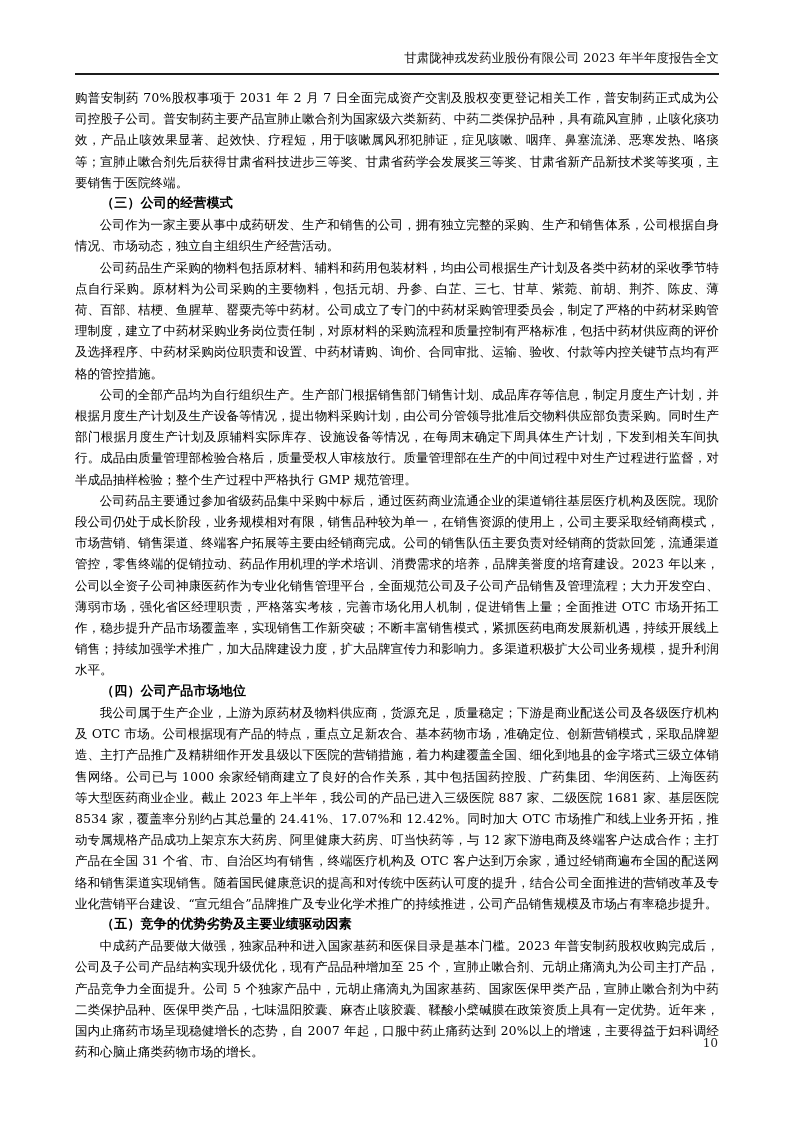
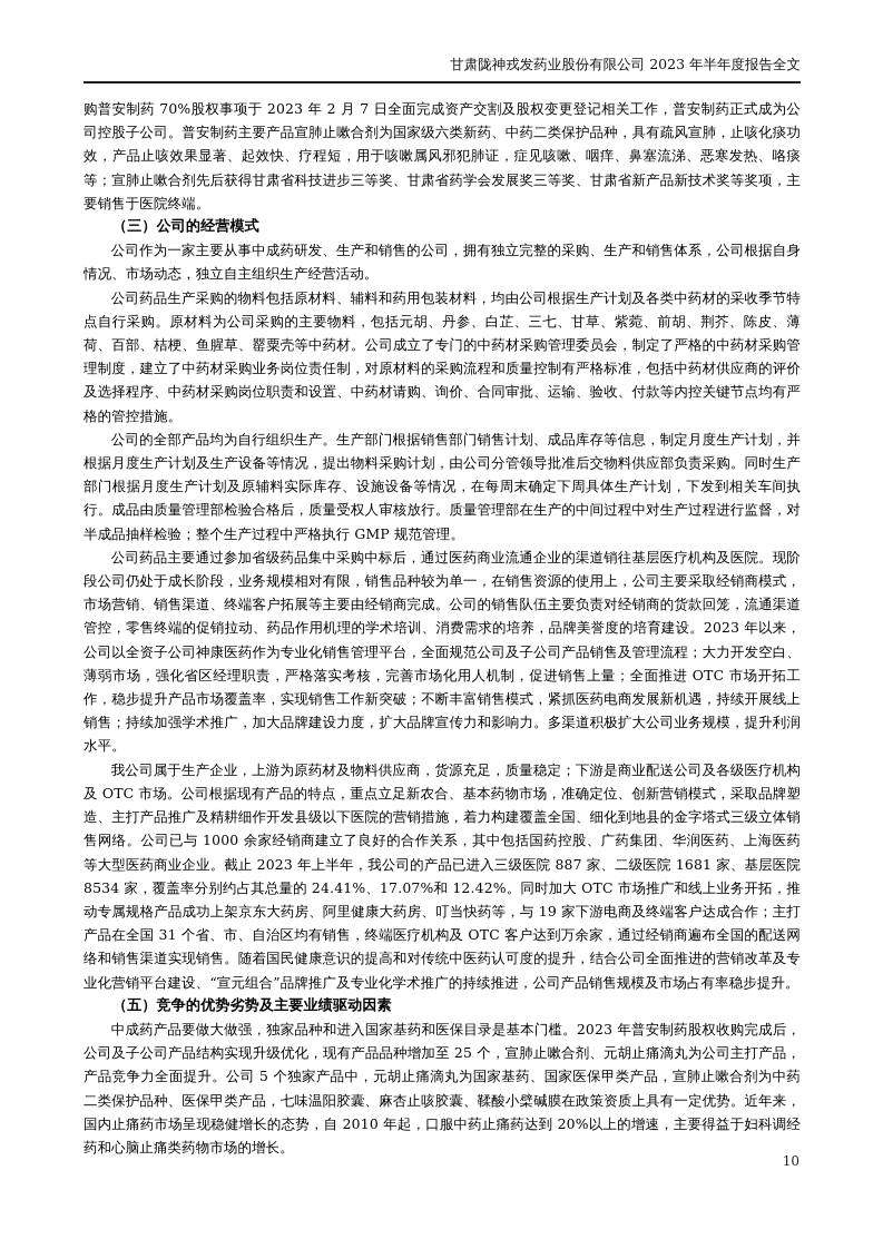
  甘肃陇神戎发药业股份有限公司 2023 年半年度报告全文
- 购普安制药 70%股权事项于 2031 年 2 月 7 日全面完成资产交割及股权变更登记相关工作，普安制药正式成为公司控股子公司。普安制药主要产品宣肺止嗽合剂为国家级六类新药、中药二类保护品种，具有疏风宣肺，止咳化痰功效，产品止咳效果显著、起效快、疗程短，用于咳嗽属风邪犯肺证，症见咳嗽、咽痒、鼻塞流涕、恶寒发热、咯痰等；宣肺止嗽合剂先后获得甘肃省科技进步三等奖、甘肃省药学会发展奖三等奖、甘肃省新产品新技术奖等奖项，主要销售于医院终端。
+ 购普安制药 70%股权事项于 2023 年 2 月 7 日全面完成资产交割及股权变更登记相关工作，普安制药正式成为公司控股子公司。普安制药主要产品宣肺止嗽合剂为国家级六类新药、中药二类保护品种，具有疏风宣肺，止咳化痰功效，产品止咳效果显著、起效快、疗程短，用于咳嗽属风邪犯肺证，症见咳嗽、咽痒、鼻塞流涕、恶寒发热、咯痰等；宣肺止嗽合剂先后获得甘肃省科技进步三等奖、甘肃省药学会发展奖三等奖、甘肃省新产品新技术奖等奖项，主要销售于医院终端。
  （三）公司的经营模式
  公司作为一家主要从事中成药研发、生产和销售的公司，拥有独立完整的采购、生产和销售体系，公司根据自身情况、市场动态，独立自主组织生产经营活动。
  公司药品生产采购的物料包括原材料、辅料和药用包装材料，均由公司根据生产计划及各类中药材的采收季节特点自行采购。原材料为公司采购的主要物料，包括元胡、丹参、白芷、三七、甘草、紫菀、前胡、荆芥、陈皮、薄荷、百部、桔梗、鱼腥草、罂粟壳等中药材。公司成立了专门的中药材采购管理委员会，制定了严格的中药材采购管理制度，建立了中药材采购业务岗位责任制，对原材料的采购流程和质量控制有严格标准，包括中药材供应商的评价及选择程序、中药材采购岗位职责和设置、中药材请购、询价、合同审批、运输、验收、付款等内控关键节点均有严格的管控措施。
  公司的全部产品均为自行组织生产。生产部门根据销售部门销售计划、成品库存等信息，制定月度生产计划，并根据月度生产计划及生产设备等情况，提出物料采购计划，由公司分管领导批准后交物料供应部负责采购。同时生产部门根据月度生产计划及原辅料实际库存、设施设备等情况，在每周末确定下周具体生产计划，下发到相关车间执行。成品由质量管理部检验合格后，质量受权人审核放行。质量管理部在生产的中间过程中对生产过程进行监督，对半成品抽样检验；整个生产过程中严格执行 GMP 规范管理。
  公司药品主要通过参加省级药品集中采购中标后，通过医药商业流通企业的渠道销往基层医疗机构及医院。现阶段公司仍处于成长阶段，业务规模相对有限，销售品种较为单一，在销售资源的使用上，公司主要采取经销商模式，市场营销、销售渠道、终端客户拓展等主要由经销商完成。公司的销售队伍主要负责对经销商的货款回笼，流通渠道管控，零售终端的促销拉动、药品作用机理的学术培训、消费需求的培养，品牌美誉度的培育建设。2023 年以来，公司以全资子公司神康医药作为专业化销售管理平台，全面规范公司及子公司产品销售及管理流程；大力开发空白、薄弱市场，强化省区经理职责，严格落实考核，完善市场化用人机制，促进销售上量；全面推进 OTC 市场开拓工作，稳步提升产品市场覆盖率，实现销售工作新突破；不断丰富销售模式，紧抓医药电商发展新机遇，持续开展线上销售；持续加强学术推广，加大品牌建设力度，扩大品牌宣传力和影响力。多渠道积极扩大公司业务规模，提升利润水平。
- （四）公司产品市场地位
- 我公司属于生产企业，上游为原药材及物料供应商，货源充足，质量稳定；下游是商业配送公司及各级医疗机构及 OTC 市场。公司根据现有产品的特点，重点立足新农合、基本药物市场，准确定位、创新营销模式，采取品牌塑造、主打产品推广及精耕细作开发县级以下医院的营销措施，着力构建覆盖全国、细化到地县的金字塔式三级立体销售网络。公司已与 1000 余家经销商建立了良好的合作关系，其中包括国药控股、广药集团、华润医药、上海医药等大型医药商业企业。截止 2023 年上半年，我公司的产品已进入三级医院 887 家、二级医院 1681 家、基层医院 8534 家，覆盖率分别约占其总量的 24.41%、17.07%和 12.42%。同时加大 OTC 市场推广和线上业务开拓，推动专属规格产品成功上架京东大药房、阿里健康大药房、叮当快药等，与 12 家下游电商及终端客户达成合作；主打产品在全国 31 个省、市、自治区均有销售，终端医疗机构及 OTC 客户达到万余家，通过经销商遍布全国的配送网络和销售渠道实现销售。随着国民健康意识的提高和对传统中医药认可度的提升，结合公司全面推进的营销改革及专业化营销平台建设、“宣元组合”品牌推广及专业化学术推广的持续推进，公司产品销售规模及市场占有率稳步提升。
+ 我公司属于生产企业，上游为原药材及物料供应商，货源充足，质量稳定；下游是商业配送公司及各级医疗机构及 OTC 市场。公司根据现有产品的特点，重点立足新农合、基本药物市场，准确定位、创新营销模式，采取品牌塑造、主打产品推广及精耕细作开发县级以下医院的营销措施，着力构建覆盖全国、细化到地县的金字塔式三级立体销售网络。公司已与 1000 余家经销商建立了良好的合作关系，其中包括国药控股、广药集团、华润医药、上海医药等大型医药商业企业。截止 2023 年上半年，我公司的产品已进入三级医院 887 家、二级医院 1681 家、基层医院 8534 家，覆盖率分别约占其总量的 24.41%、17.07%和 12.42%。同时加大 OTC 市场推广和线上业务开拓，推动专属规格产品成功上架京东大药房、阿里健康大药房、叮当快药等，与 19 家下游电商及终端客户达成合作；主打产品在全国 31 个省、市、自治区均有销售，终端医疗机构及 OTC 客户达到万余家，通过经销商遍布全国的配送网络和销售渠道实现销售。随着国民健康意识的提高和对传统中医药认可度的提升，结合公司全面推进的营销改革及专业化营销平台建设、“宣元组合”品牌推广及专业化学术推广的持续推进，公司产品销售规模及市场占有率稳步提升。
  （五）竞争的优势劣势及主要业绩驱动因素
- 中成药产品要做大做强，独家品种和进入国家基药和医保目录是基本门槛。2023 年普安制药股权收购完成后，公司及子公司产品结构实现升级优化，现有产品品种增加至 25 个，宣肺止嗽合剂、元胡止痛滴丸为公司主打产品，产品竞争力全面提升。公司 5 个独家产品中，元胡止痛滴丸为国家基药、国家医保甲类产品，宣肺止嗽合剂为中药二类保护品种、医保甲类产品，七味温阳胶囊、麻杏止咳胶囊、鞣酸小檗碱膜在政策资质上具有一定优势。近年来，国内止痛药市场呈现稳健增长的态势，自 2007 年起，口服中药止痛药达到 20%以上的增速，主要得益于妇科调经药和心脑止痛类药物市场的增长。
+ 中成药产品要做大做强，独家品种和进入国家基药和医保目录是基本门槛。2023 年普安制药股权收购完成后，公司及子公司产品结构实现升级优化，现有产品品种增加至 25 个，宣肺止嗽合剂、元胡止痛滴丸为公司主打产品，产品竞争力全面提升。公司 5 个独家产品中，元胡止痛滴丸为国家基药、国家医保甲类产品，宣肺止嗽合剂为中药二类保护品种、医保甲类产品，七味温阳胶囊、麻杏止咳胶囊、鞣酸小檗碱膜在政策资质上具有一定优势。近年来，国内止痛药市场呈现稳健增长的态势，自 2010 年起，口服中药止痛药达到 20%以上的增速，主要得益于妇科调经药和心脑止痛类药物市场的增长。
  10
